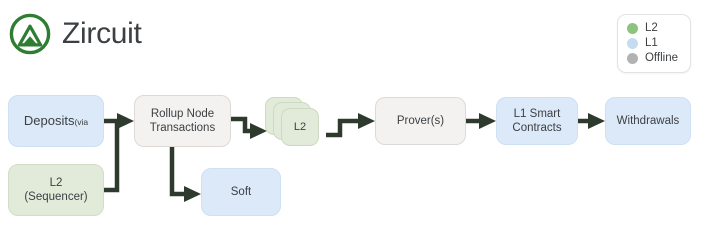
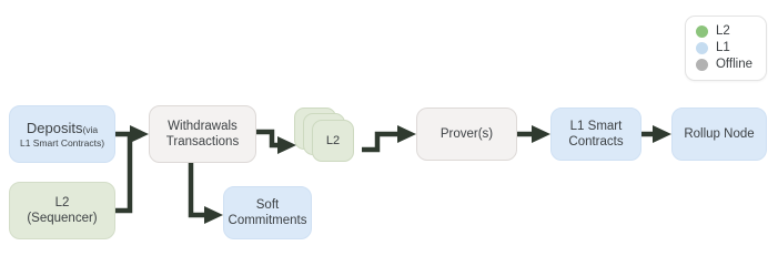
- Zircuit
  L2
  L1
  Offline
  Deposits(via
+ L1 Smart Contracts)
  L2
  (Sequencer)
- Rollup Node
+ Withdrawals
  Transactions
  Soft
+ Commitments
  L2
  Prover(s)
  L1 Smart
  Contracts
- Withdrawals
+ Rollup Node
